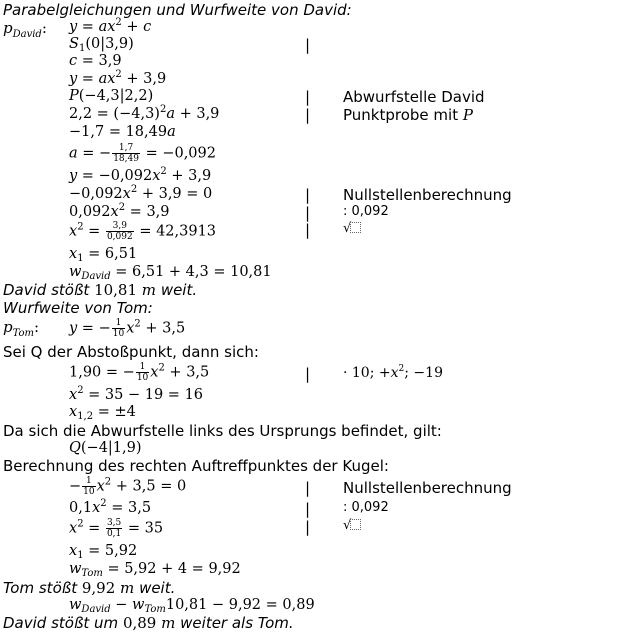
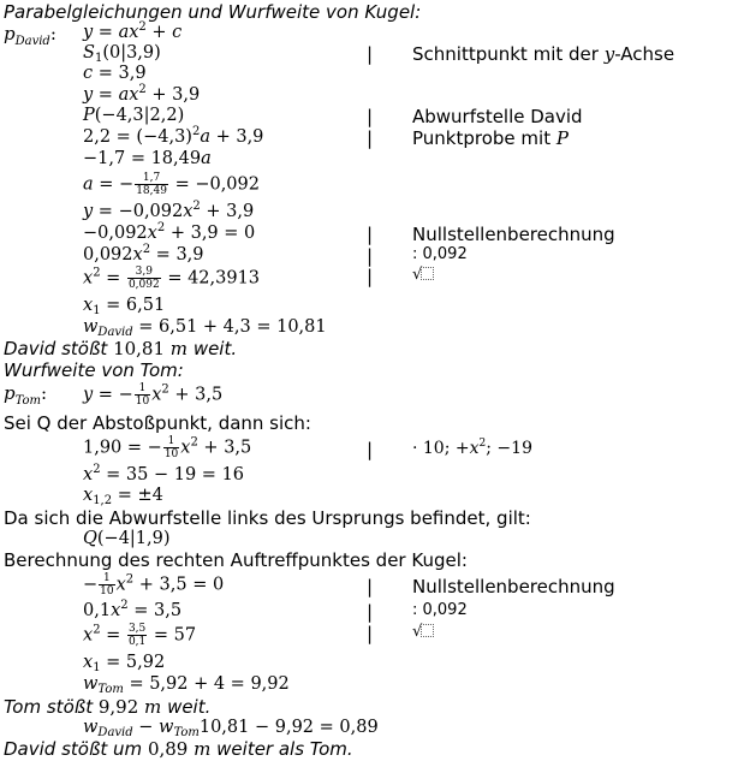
- Parabelgleichungen und Wurfweite von David:
+ Parabelgleichungen und Wurfweite von Kugel:
  pDavid:
  y = ax2 + c
  S1(0|3,9)
  |
+ Schnittpunkt mit der y-Achse
  c = 3,9
  y = ax2 + 3,9
  P(−4,3|2,2)
  |
  Abwurfstelle David
  2,2 = (−4,3)2a + 3,9
  |
  Punktprobe mit P
  −1,7 = 18,49a
  a = −
  1,7
  18,49
  = −0,092
  y = −0,092x2 + 3,9
  −0,092x2 + 3,9 = 0
  |
  Nullstellenberechnung
  0,092x2 = 3,9
  |
  : 0,092
  x2 =
  3,9
  0,092
  = 42,3913
  |
  √
  x1 = 6,51
  wDavid = 6,51 + 4,3 = 10,81
  David stößt 10,81 m weit.
  Wurfweite von Tom:
  pTom:
  y = −
  1
  10
  x2 + 3,5
  Sei Q der Abstoßpunkt, dann sich:
  1,90 = −
  1
  10
  x2 + 3,5
  |
  · 10; +x2; −19
  x2 = 35 − 19 = 16
  x1,2 = ±4
  Da sich die Abwurfstelle links des Ursprungs befindet, gilt:
  Q(−4|1,9)
  Berechnung des rechten Auftreffpunktes der Kugel:
  −
  1
  10
  x2 + 3,5 = 0
  |
  Nullstellenberechnung
  0,1x2 = 3,5
  |
  : 0,092
  x2 =
  3,5
  0,1
- = 35
+ = 57
  |
  √
  x1 = 5,92
  wTom = 5,92 + 4 = 9,92
  Tom stößt 9,92 m weit.
  wDavid − wTom10,81 − 9,92 = 0,89
  David stößt um 0,89 m weiter als Tom.
